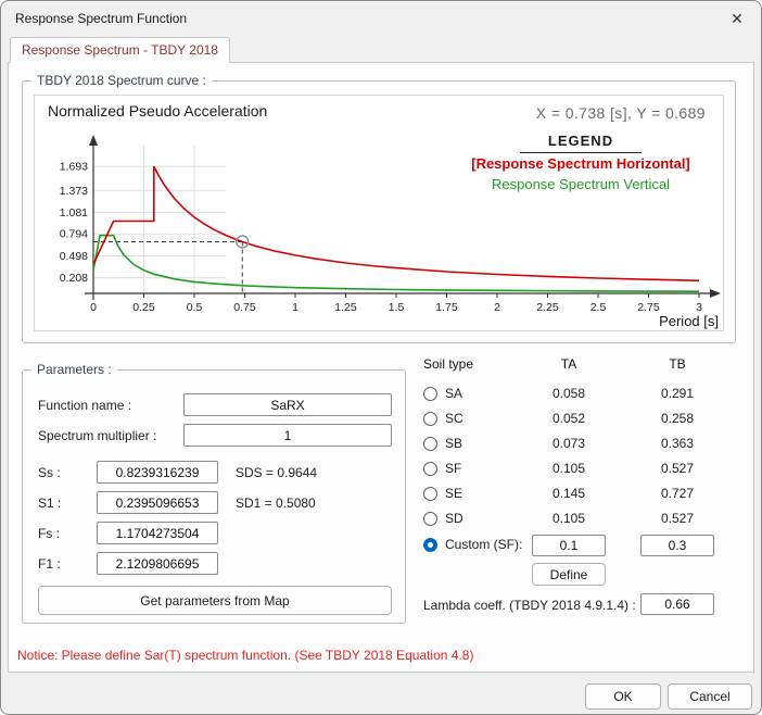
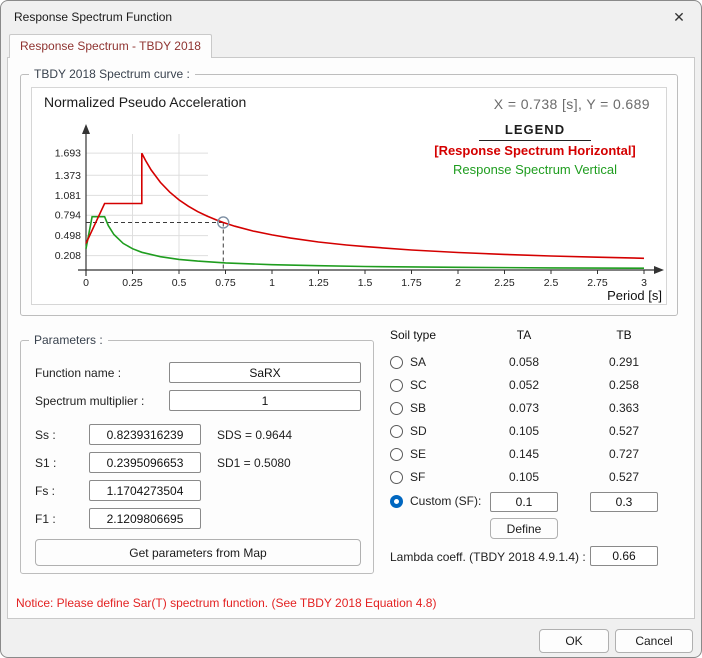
  Response Spectrum Function
  ✕
  Response Spectrum - TBDY 2018
  TBDY 2018 Spectrum curve :
  0
  0.25
  0.5
  0.75
  1
  1.25
  1.5
  1.75
  2
  2.25
  2.5
  2.75
  3
  0.208
  0.498
  0.794
  1.081
  1.373
  1.693
  Period [s]
  Normalized Pseudo Acceleration
  X = 0.738 [s], Y = 0.689
  LEGEND
  [Response Spectrum Horizontal]
  Response Spectrum Vertical
  Parameters :
  Function name :
  SaRX
  Spectrum multiplier :
  1
  Ss :
  0.8239316239
  SDS = 0.9644
  S1 :
  0.2395096653
  SD1 = 0.5080
  Fs :
  1.1704273504
  F1 :
  2.1209806695
  Get parameters from Map
  Soil type
  TA
  TB
  SA
  0.058
  0.291
  SC
  0.052
  0.258
  SB
  0.073
  0.363
- SF
+ SD
  0.105
  0.527
  SE
  0.145
  0.727
- SD
+ SF
  0.105
  0.527
  Custom (SF):
  0.1
  0.3
  Define
  Lambda coeff. (TBDY 2018 4.9.1.4) :
  0.66
  Notice: Please define Sar(T) spectrum function. (See TBDY 2018 Equation 4.8)
  OK
  Cancel
